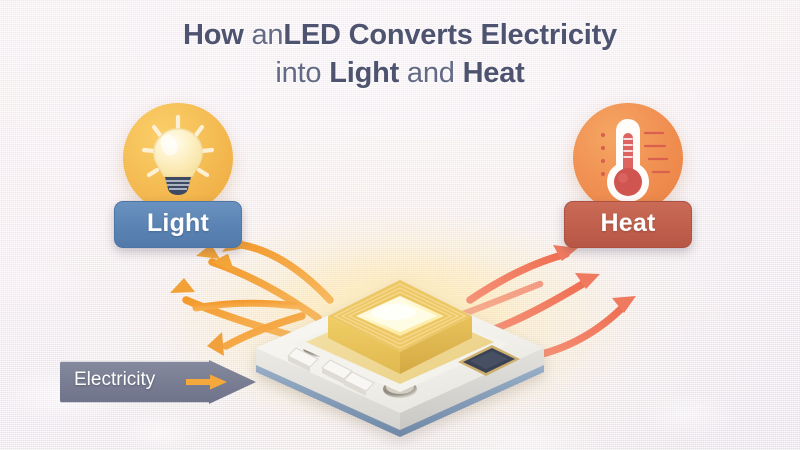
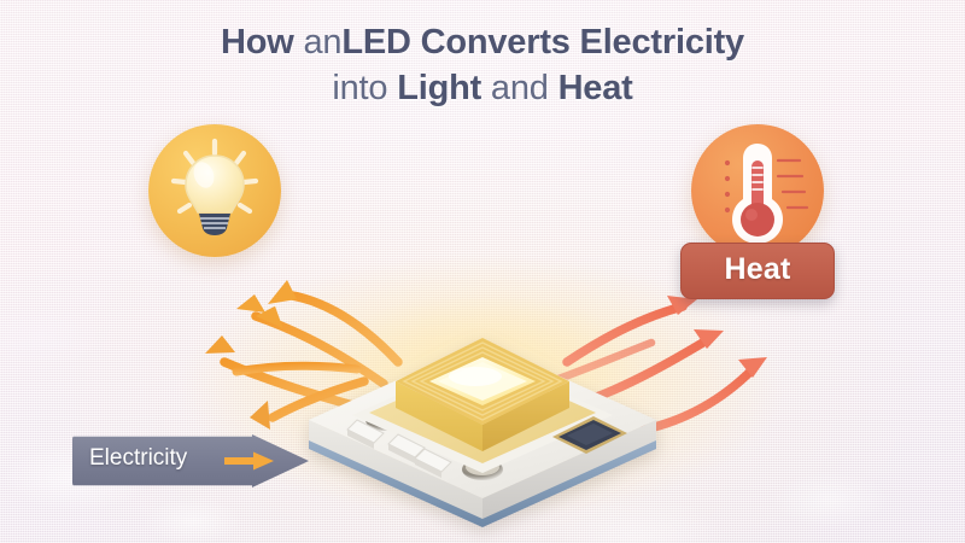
  How anLED Converts Electricity
  into Light and Heat
- Light
  Heat
  Electricity
